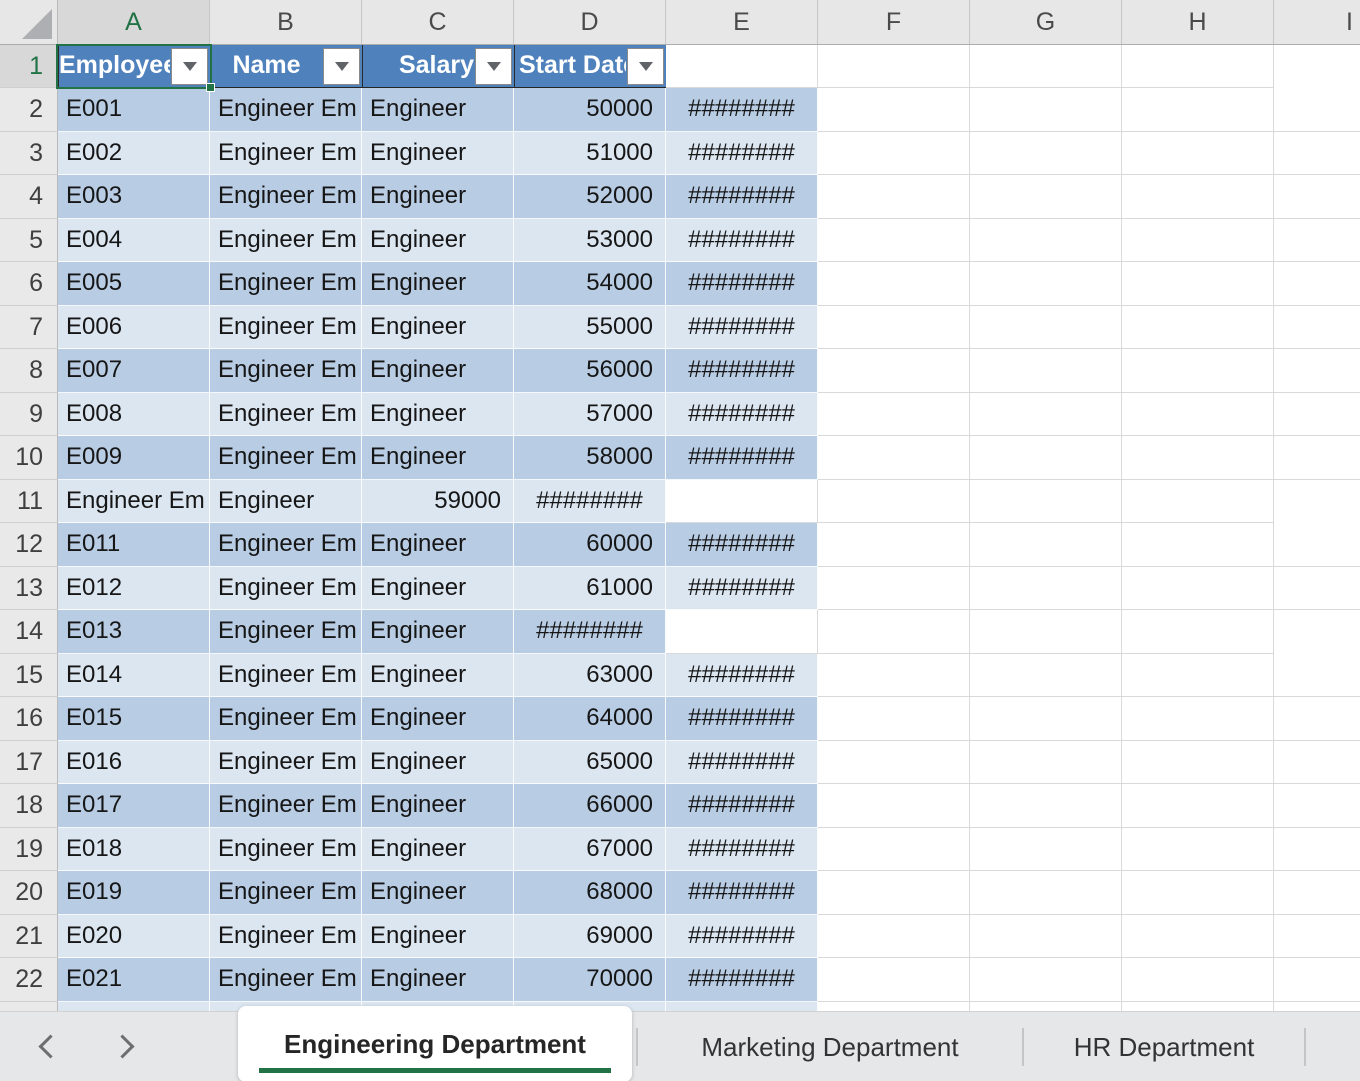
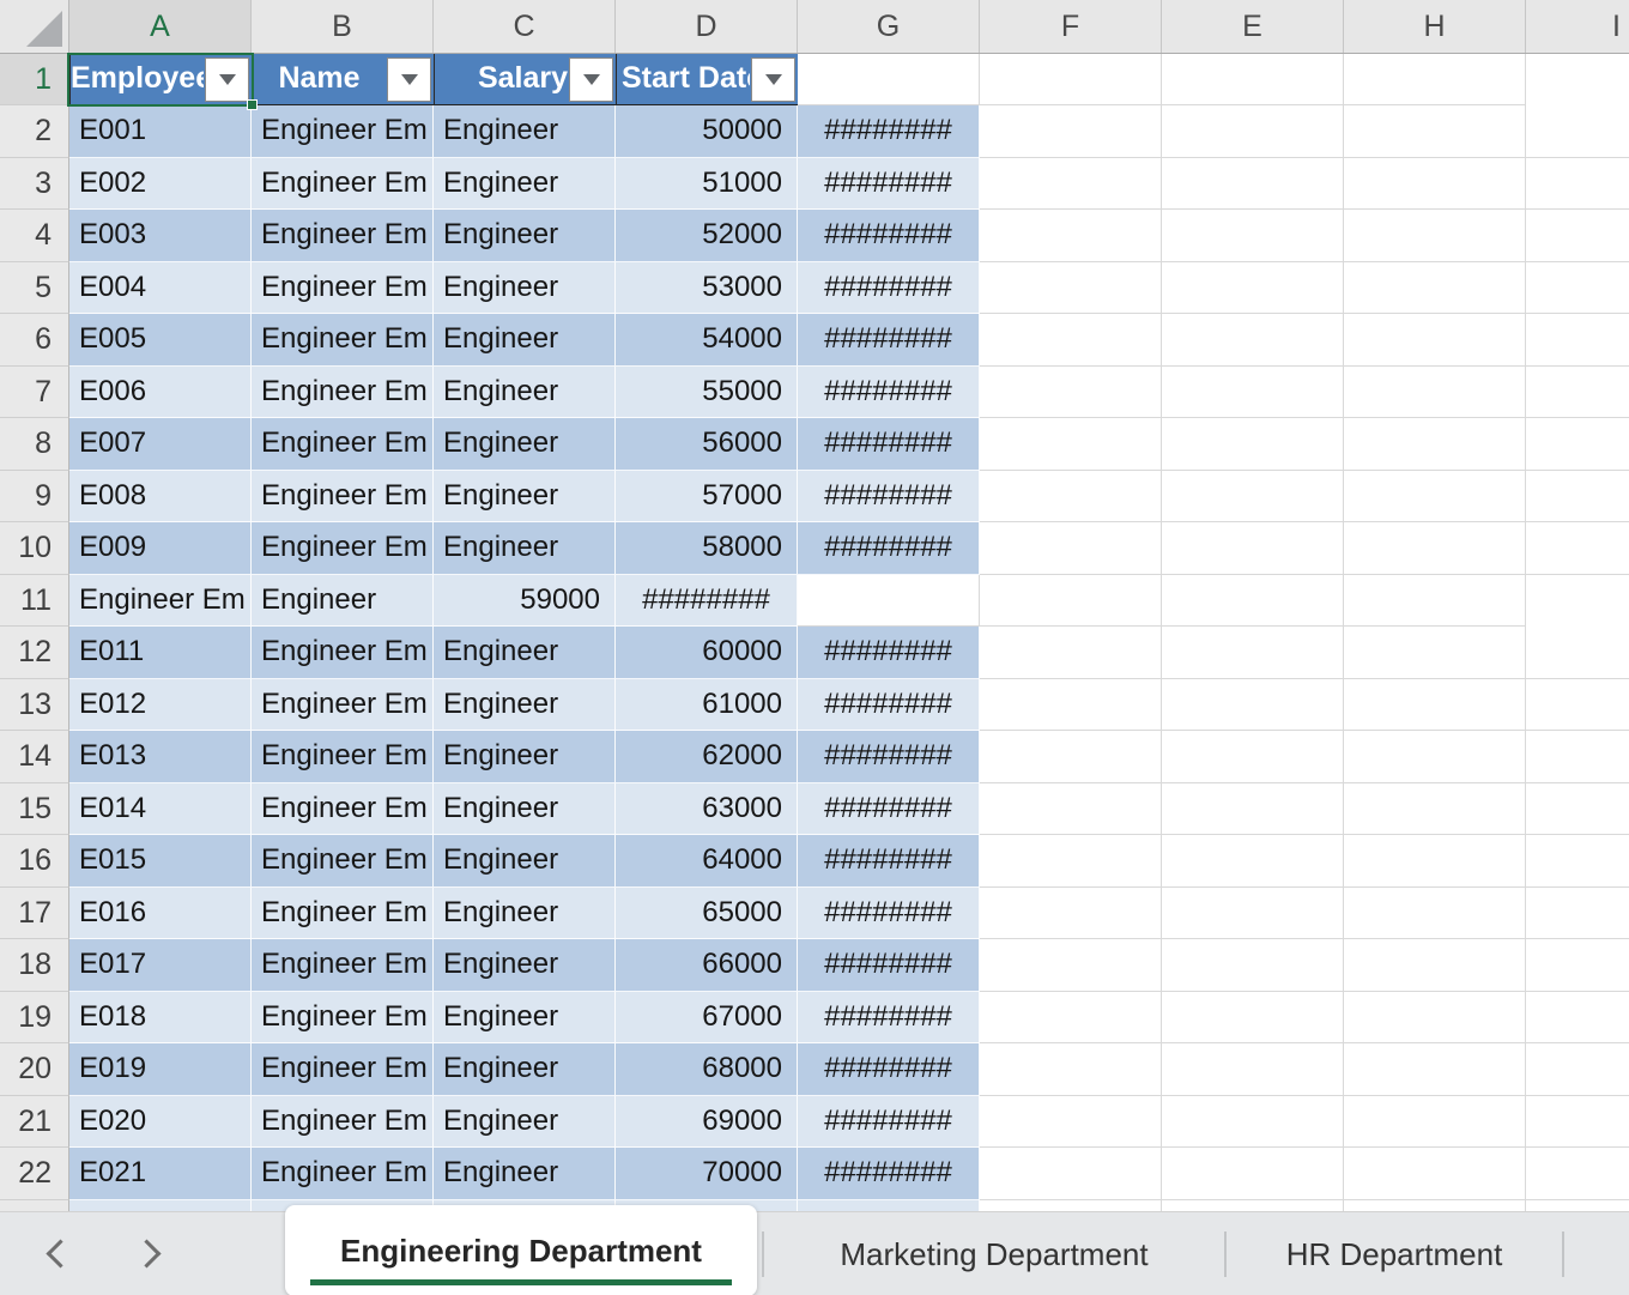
  A
  B
  C
  D
- E
+ G
  F
- G
+ E
  H
  I
  1
  Employe
  Name
  Salary
  Start Dat
  2
  E001
  Engineer Em
  Engineer
  50000
  ########
  3
  E002
  Engineer Em
  Engineer
  51000
  ########
  4
  E003
  Engineer Em
  Engineer
  52000
  ########
  5
  E004
  Engineer Em
  Engineer
  53000
  ########
  6
  E005
  Engineer Em
  Engineer
  54000
  ########
  7
  E006
  Engineer Em
  Engineer
  55000
  ########
  8
  E007
  Engineer Em
  Engineer
  56000
  ########
  9
  E008
  Engineer Em
  Engineer
  57000
  ########
  10
  E009
  Engineer Em
  Engineer
  58000
  ########
  11
  Engineer Em
  Engineer
  59000
  ########
  12
  E011
  Engineer Em
  Engineer
  60000
  ########
  13
  E012
  Engineer Em
  Engineer
  61000
  ########
  14
  E013
  Engineer Em
  Engineer
+ 62000
  ########
  15
  E014
  Engineer Em
  Engineer
  63000
  ########
  16
  E015
  Engineer Em
  Engineer
  64000
  ########
  17
  E016
  Engineer Em
  Engineer
  65000
  ########
  18
  E017
  Engineer Em
  Engineer
  66000
  ########
  19
  E018
  Engineer Em
  Engineer
  67000
  ########
  20
  E019
  Engineer Em
  Engineer
  68000
  ########
  21
  E020
  Engineer Em
  Engineer
  69000
  ########
  22
  E021
  Engineer Em
  Engineer
  70000
  ########
  Engineering Department
  Marketing Department
  HR Department
